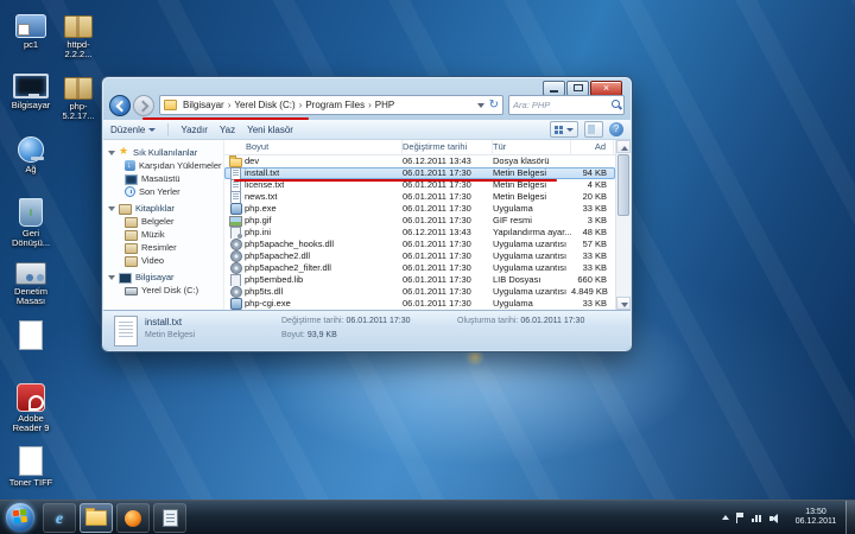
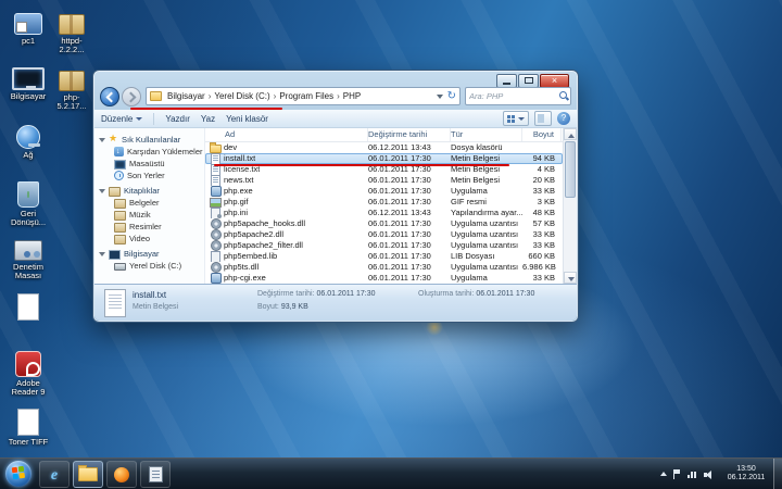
  pc1
  httpd-2.2.2...
  Bilgisayar
  php-5.2.17...
  Ağ
  Geri Dönüşü...
  Denetim Masası
  Adobe Reader 9
  Toner TIFF
  ×
  Bilgisayar › Yerel Disk (C:) › Program Files › PHP
  ↻
  Ara: PHP
  Düzenle
  Yazdır
  Yaz
  Yeni klasör
  Sık Kullanılanlar
  Karşıdan Yüklemeler
  Masaüstü
  Son Yerler
  Kitaplıklar
  Belgeler
  Müzik
  Resimler
  Video
  Bilgisayar
  Yerel Disk (C:)
- Boyut
+ Ad
  Değiştirme tarihi
  Tür
- Ad
+ Boyut
  dev
  06.12.2011 13:43
  Dosya klasörü
  install.txt
  06.01.2011 17:30
  Metin Belgesi
  94 KB
  license.txt
  06.01.2011 17:30
  Metin Belgesi
  4 KB
  news.txt
  06.01.2011 17:30
  Metin Belgesi
  20 KB
  php.exe
  06.01.2011 17:30
  Uygulama
  33 KB
  php.gif
  06.01.2011 17:30
  GIF resmi
  3 KB
  php.ini
  06.12.2011 13:43
  Yapılandırma ayar...
  48 KB
  php5apache_hooks.dll
  06.01.2011 17:30
  Uygulama uzantısı
  57 KB
  php5apache2.dll
  06.01.2011 17:30
  Uygulama uzantısı
  33 KB
  php5apache2_filter.dll
  06.01.2011 17:30
  Uygulama uzantısı
  33 KB
  php5embed.lib
  06.01.2011 17:30
  LIB Dosyası
  660 KB
  php5ts.dll
  06.01.2011 17:30
  Uygulama uzantısı
- 4.849 KB
+ 6.986 KB
  php-cgi.exe
  06.01.2011 17:30
  Uygulama
  33 KB
  install.txt
